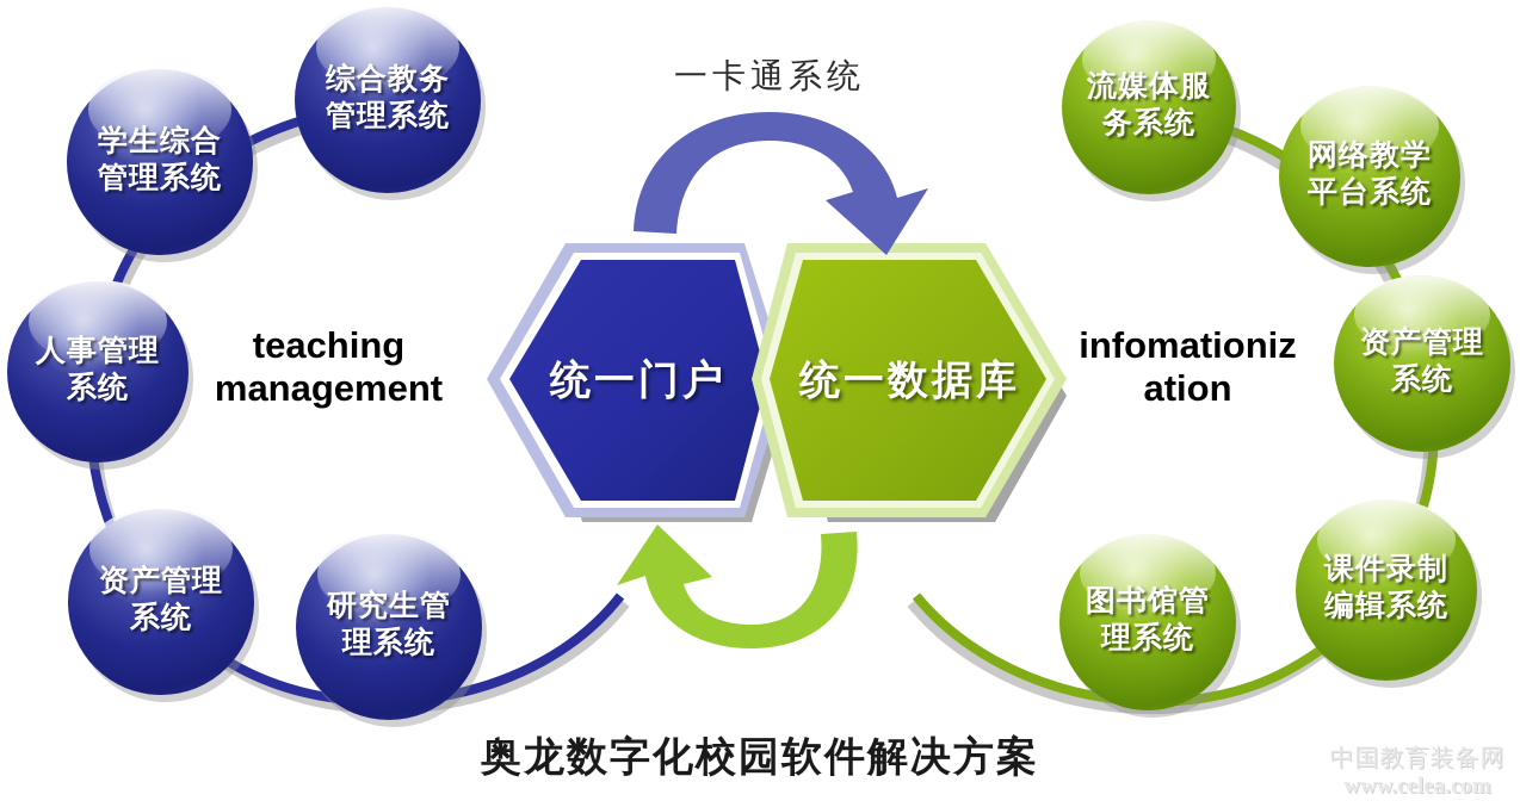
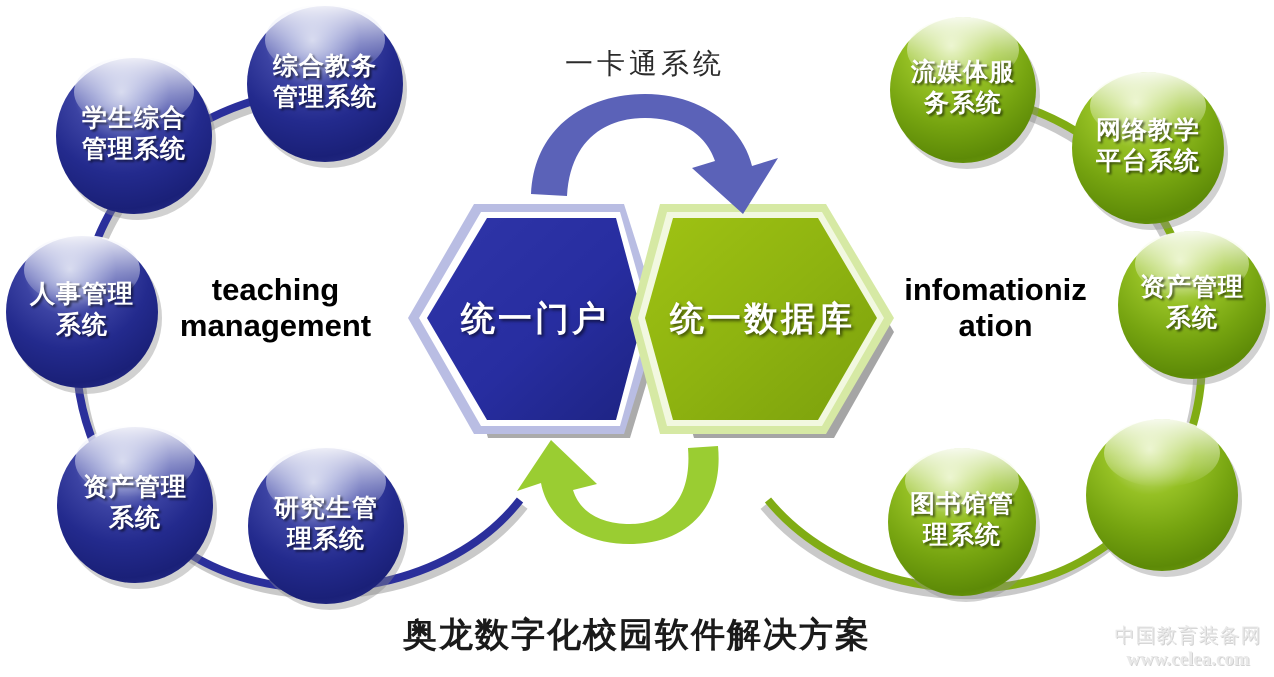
  学生综合
  管理系统
  综合教务
  管理系统
  人事管理
  系统
  资产管理
  系统
  研究生管
  理系统
  流媒体服
  务系统
  网络教学
  平台系统
  资产管理
  系统
- 课件录制
- 编辑系统
  图书馆管
  理系统
  统一门户
  统一数据库
  teaching
  management
  infomationiz
  ation
  一卡通系统
  奥龙数字化校园软件解决方案
  中国教育装备网
  www.celea.com
